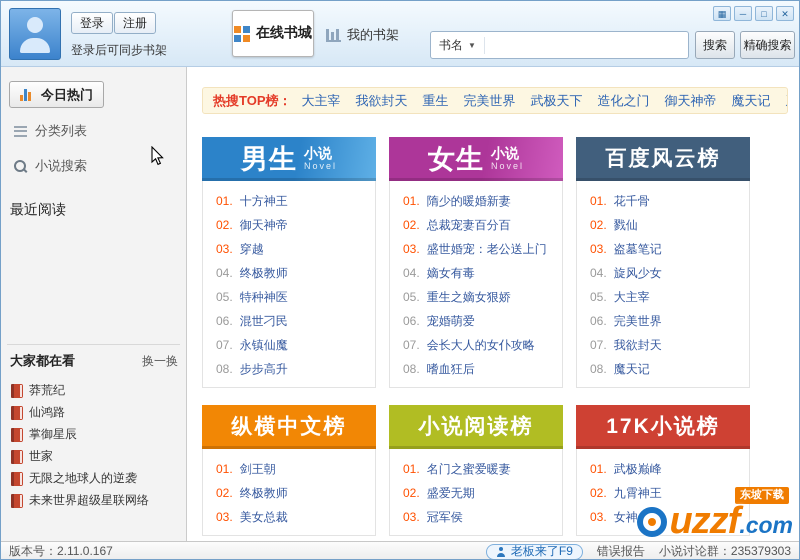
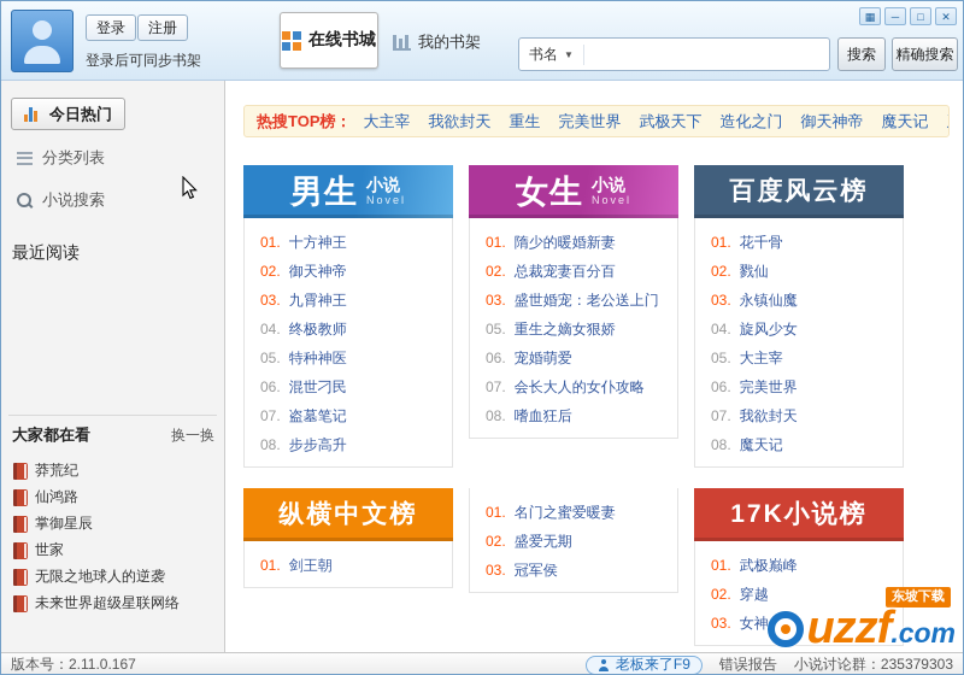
  登录
  注册
  登录后可同步书架
  在线书城
  我的书架
  书名
  ▼
  搜索
  精确搜索
  ▦
  ─
  □
  ✕
  今日热门
  分类列表
  小说搜索
  最近阅读
  大家都在看
  换一换
  莽荒纪
  仙鸿路
  掌御星辰
  世家
  无限之地球人的逆袭
  未来世界超级星联网络
  热搜TOP榜：
  大主宰 我欲封天 重生 完美世界 武极天下 造化之门 御天神帝 魔天记
  男生
  小说
  Novel
  01. 十方神王
  02. 御天神帝
- 03. 穿越
+ 03. 九霄神王
  04. 终极教师
  05. 特种神医
  06. 混世刁民
- 07. 永镇仙魔
+ 07. 盗墓笔记
  08. 步步高升
  女生
  小说
  Novel
  01. 隋少的暖婚新妻
  02. 总裁宠妻百分百
  03. 盛世婚宠：老公送上门
- 04. 嫡女有毒
  05. 重生之嫡女狠娇
  06. 宠婚萌爱
  07. 会长大人的女仆攻略
  08. 嗜血狂后
  百度风云榜
  01. 花千骨
  02. 戮仙
- 03. 盗墓笔记
+ 03. 永镇仙魔
  04. 旋风少女
  05. 大主宰
  06. 完美世界
  07. 我欲封天
  08. 魔天记
  纵横中文榜
  01. 剑王朝
- 02. 终极教师
- 03. 美女总裁
- 小说阅读榜
  01. 名门之蜜爱暖妻
  02. 盛爱无期
  03. 冠军侯
  17K小说榜
  01. 武极巅峰
- 02. 九霄神王
+ 02. 穿越
  03. 女神
  版本号：2.11.0.167
  老板来了F9
  错误报告
  小说讨论群：235379303
  东坡下载
  uzzf
  .com
